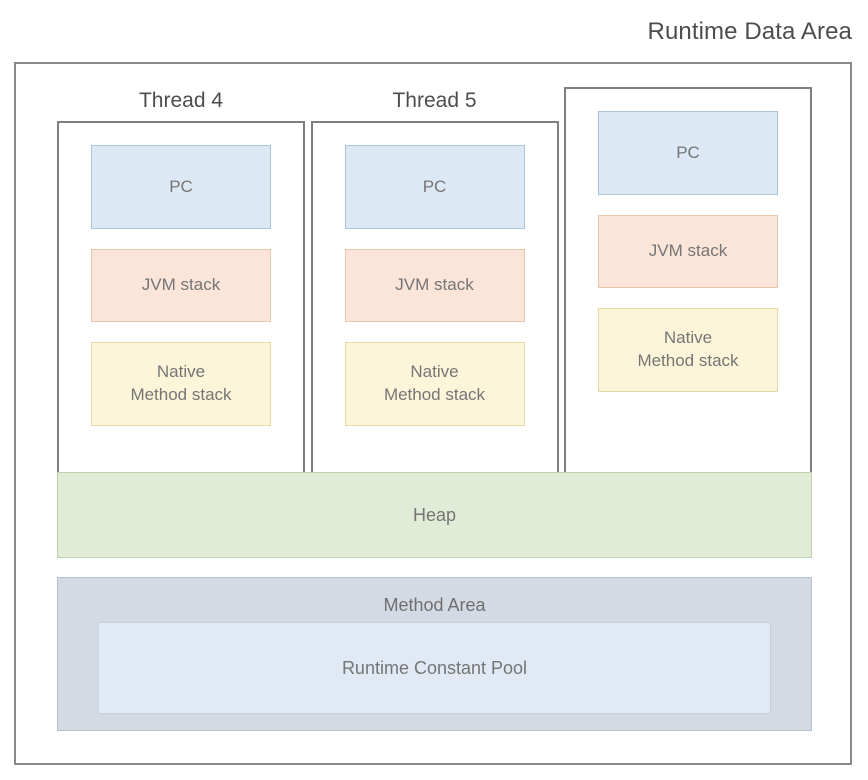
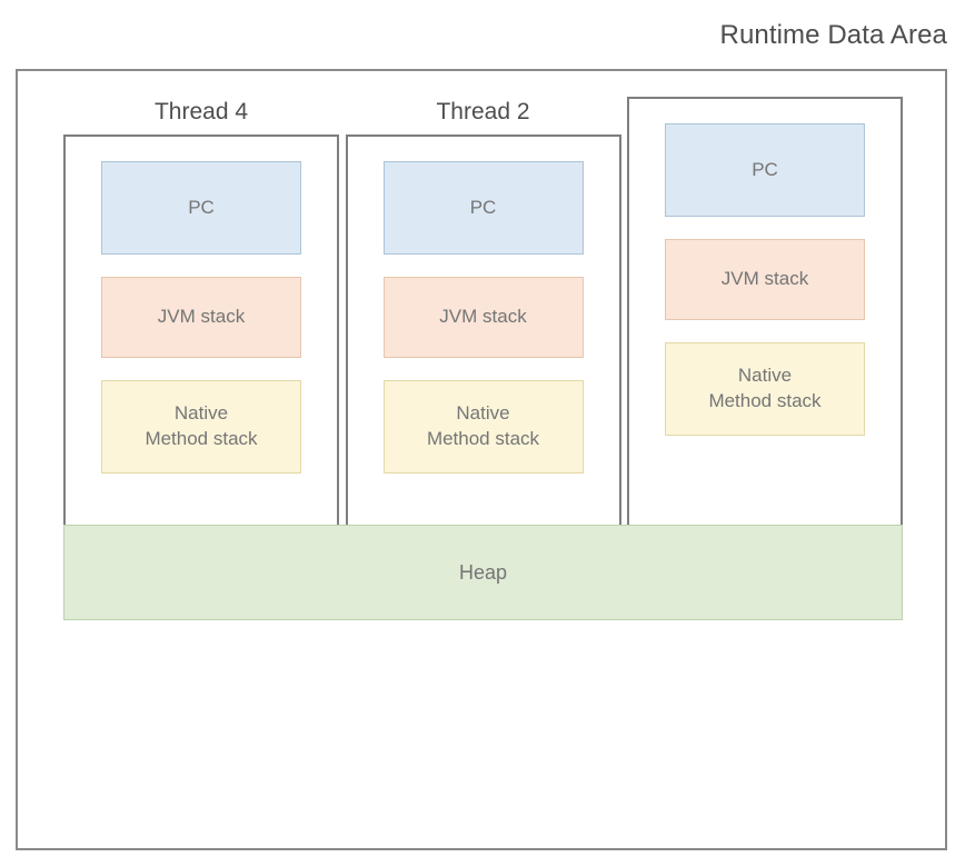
  Runtime Data Area
  Thread 4
  PC
  JVM stack
  Native
  Method stack
- Thread 5
+ Thread 2
  PC
  JVM stack
  Native
  Method stack
  PC
  JVM stack
  Native
  Method stack
  Heap
- Method Area
- Runtime Constant Pool
